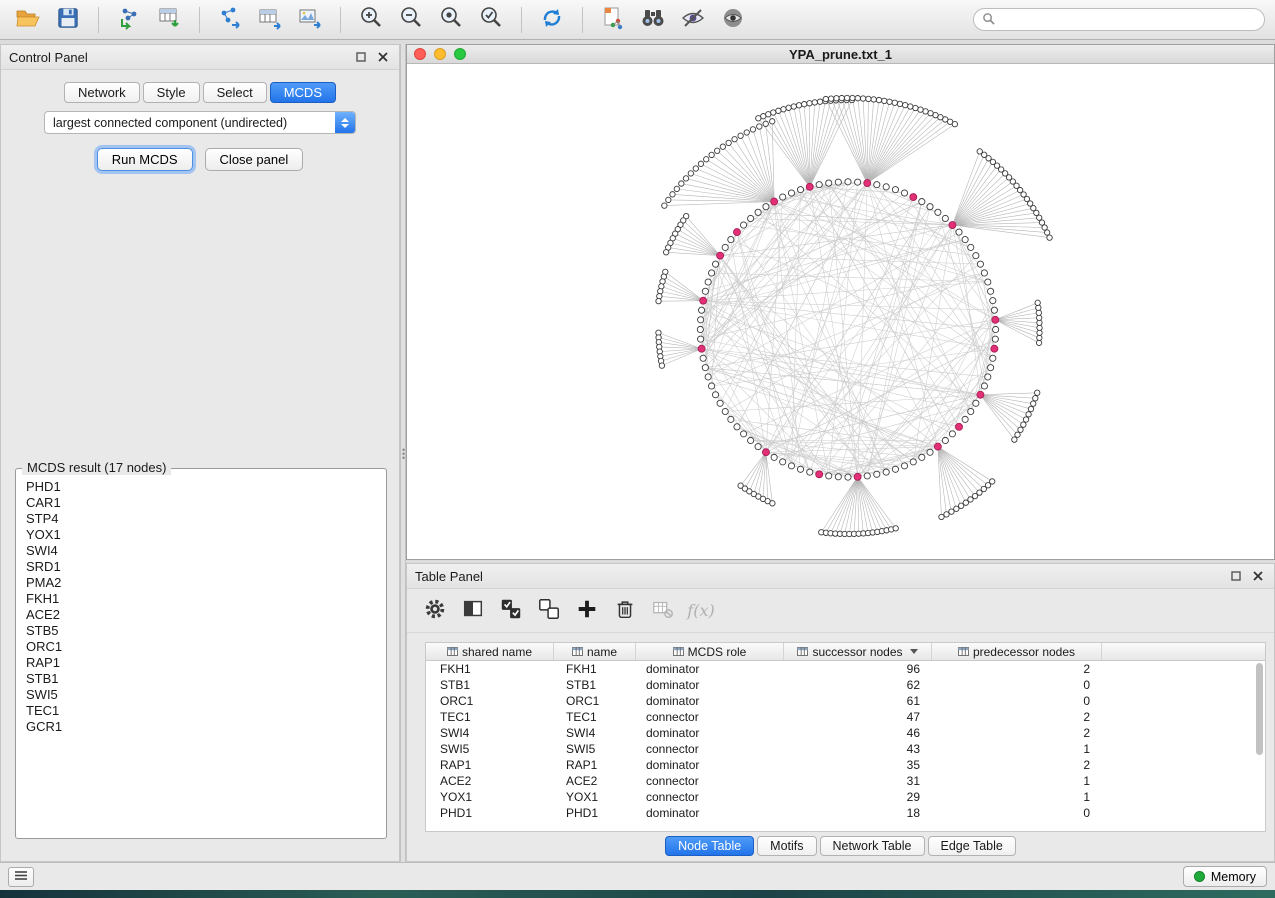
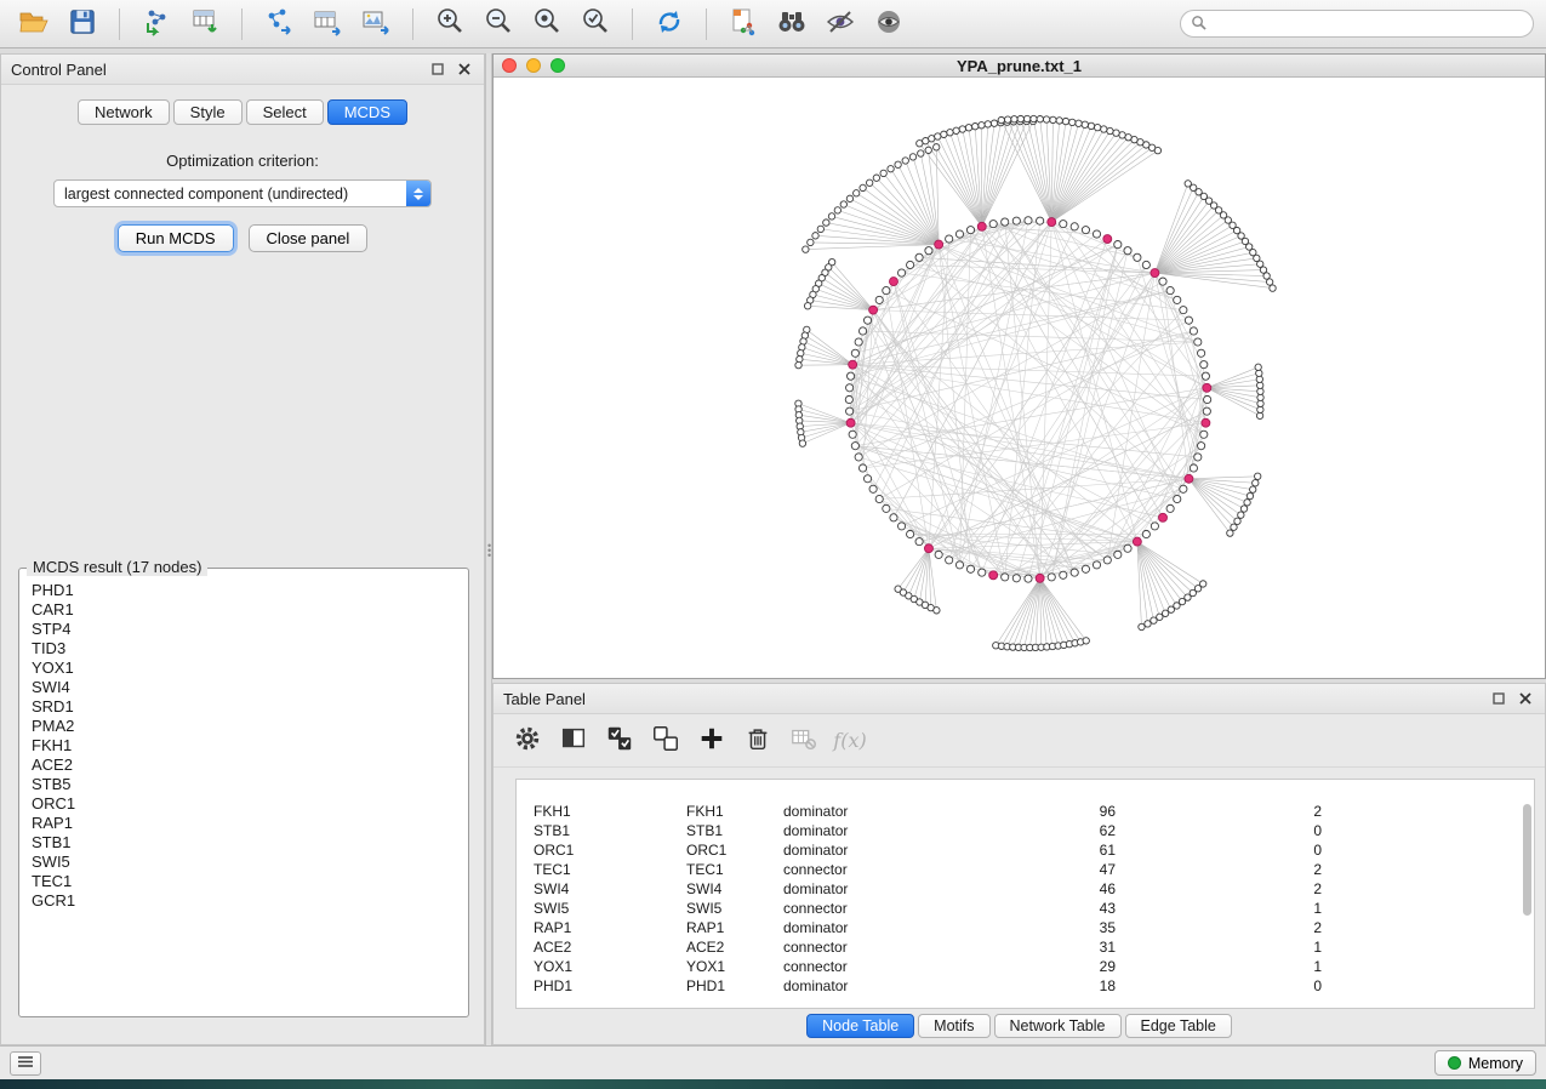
  Control Panel
  Network
  Style
  Select
  MCDS
+ Optimization criterion:
  largest connected component (undirected)
  Run MCDS
  Close panel
  MCDS result (17 nodes)
  PHD1
  CAR1
  STP4
+ TID3
  YOX1
  SWI4
  SRD1
  PMA2
  FKH1
  ACE2
  STB5
  ORC1
  RAP1
  STB1
  SWI5
  TEC1
  GCR1
  •
  •
  •
  YPA_prune.txt_1
  Table Panel
  f(x)
- shared name
- name
- MCDS role
- successor nodes
- predecessor nodes
  FKH1
  FKH1
  dominator
  96
  2
  STB1
  STB1
  dominator
  62
  0
  ORC1
  ORC1
  dominator
  61
  0
  TEC1
  TEC1
  connector
  47
  2
  SWI4
  SWI4
  dominator
  46
  2
  SWI5
  SWI5
  connector
  43
  1
  RAP1
  RAP1
  dominator
  35
  2
  ACE2
  ACE2
  connector
  31
  1
  YOX1
  YOX1
  connector
  29
  1
  PHD1
  PHD1
  dominator
  18
  0
  Node Table
  Motifs
  Network Table
  Edge Table
  Memory
